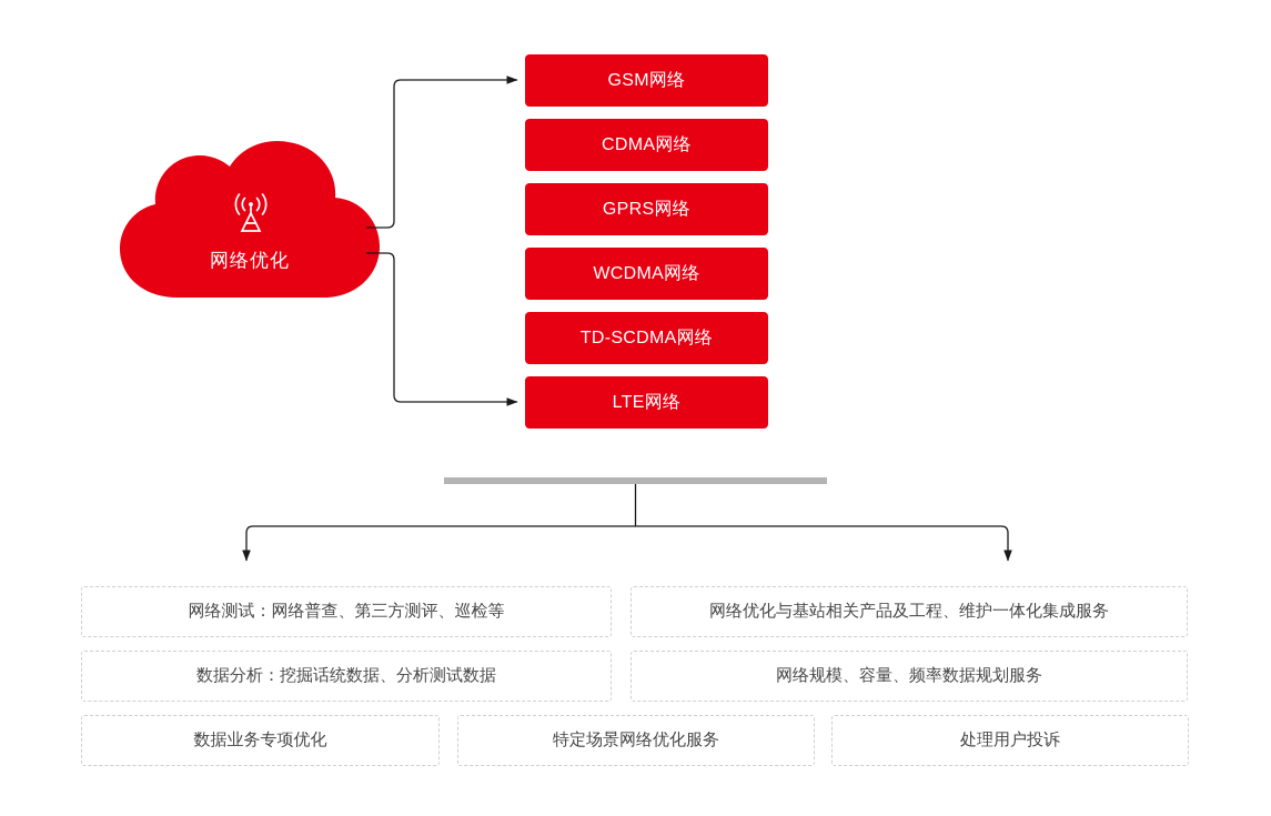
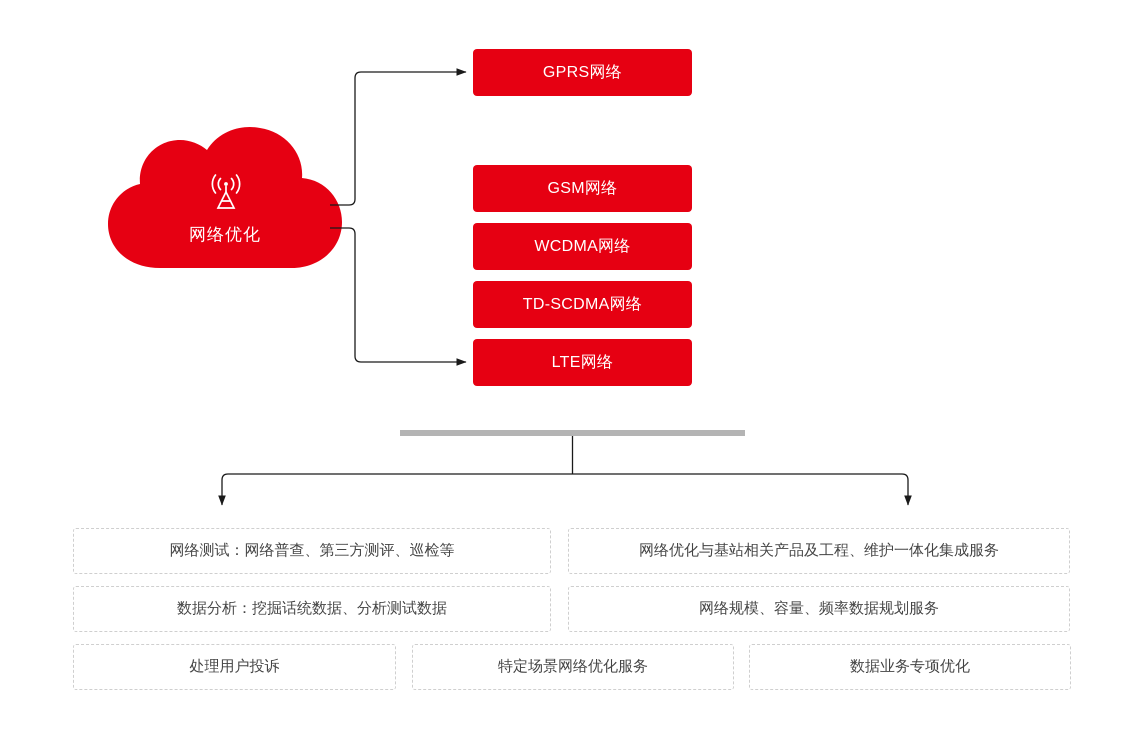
  网络优化
- GSM网络
+ GPRS网络
- CDMA网络
- GPRS网络
+ GSM网络
  WCDMA网络
  TD-SCDMA网络
  LTE网络
  网络测试：网络普查、第三方测评、巡检等
  数据分析：挖掘话统数据、分析测试数据
  网络优化与基站相关产品及工程、维护一体化集成服务
  网络规模、容量、频率数据规划服务
- 数据业务专项优化
+ 处理用户投诉
  特定场景网络优化服务
- 处理用户投诉
+ 数据业务专项优化
